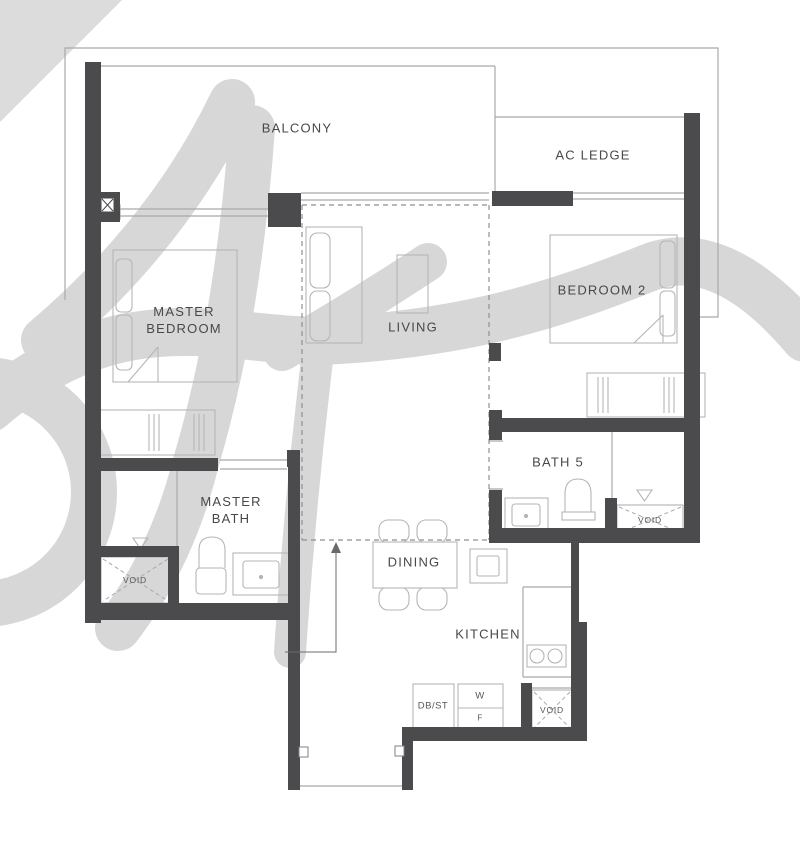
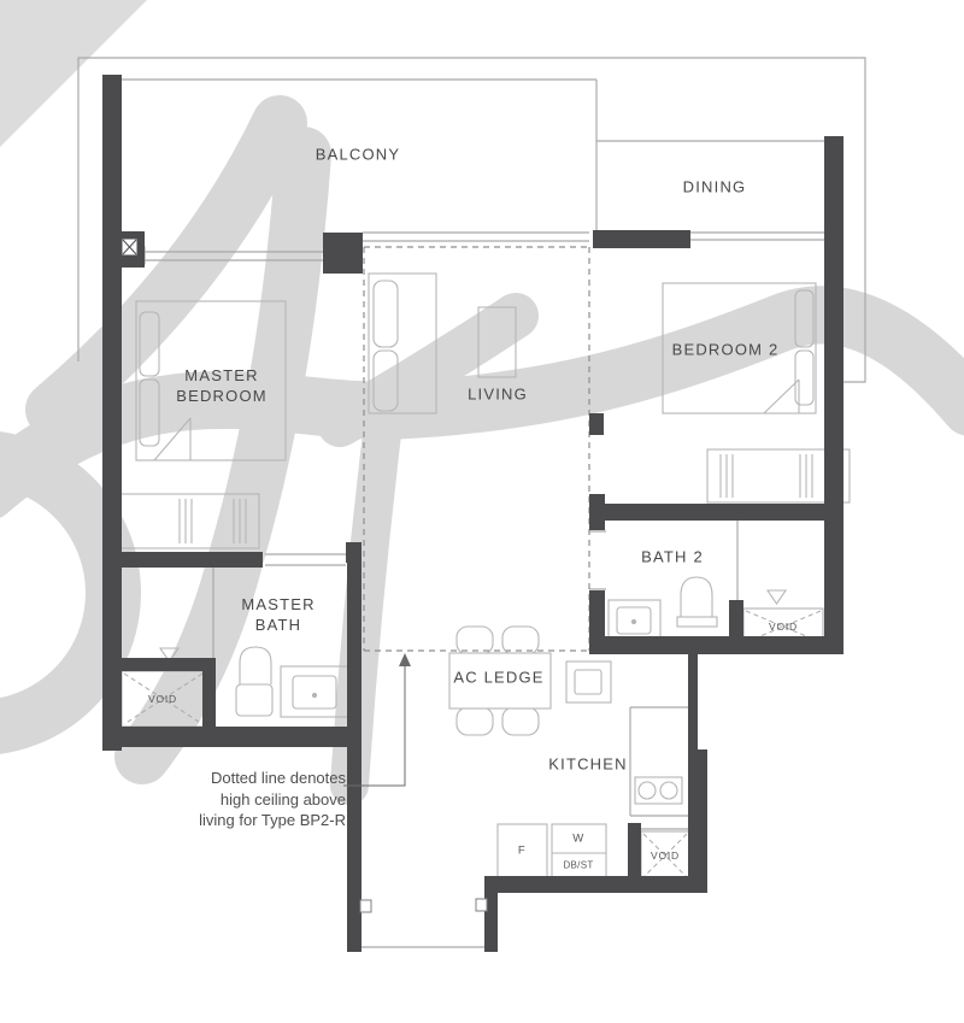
  BALCONY
- AC LEDGE
+ DINING
  MASTER
  BEDROOM
  LIVING
  BEDROOM 2
  MASTER
  BATH
- BATH 5
+ BATH 2
- DINING
+ AC LEDGE
  KITCHEN
  VOID
  VOID
  VOID
- DB/ST
+ F
  W
- F
+ DB/ST
+ Dotted line denotes
+ high ceiling above
+ living for Type BP2-R
